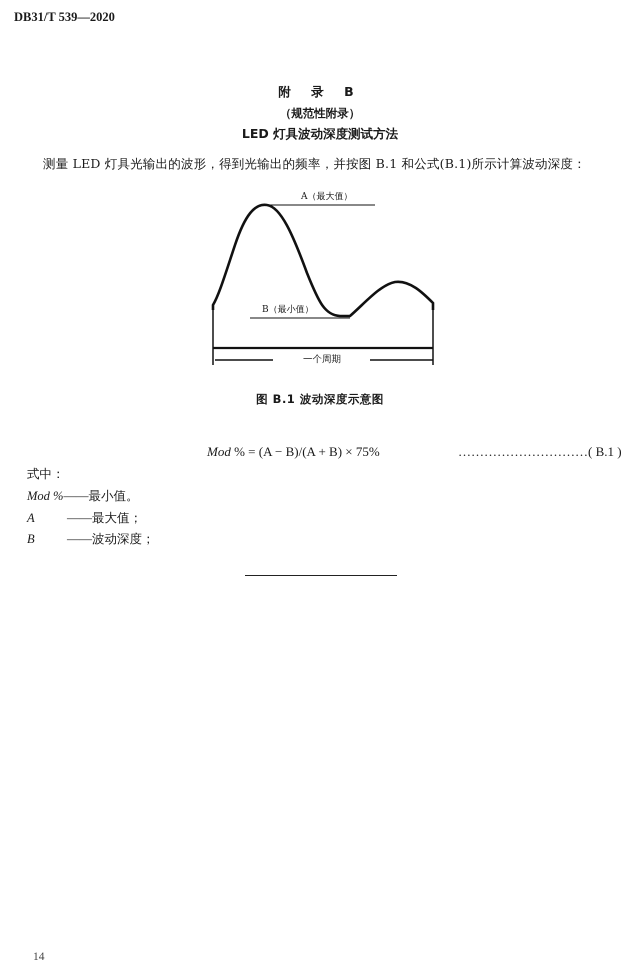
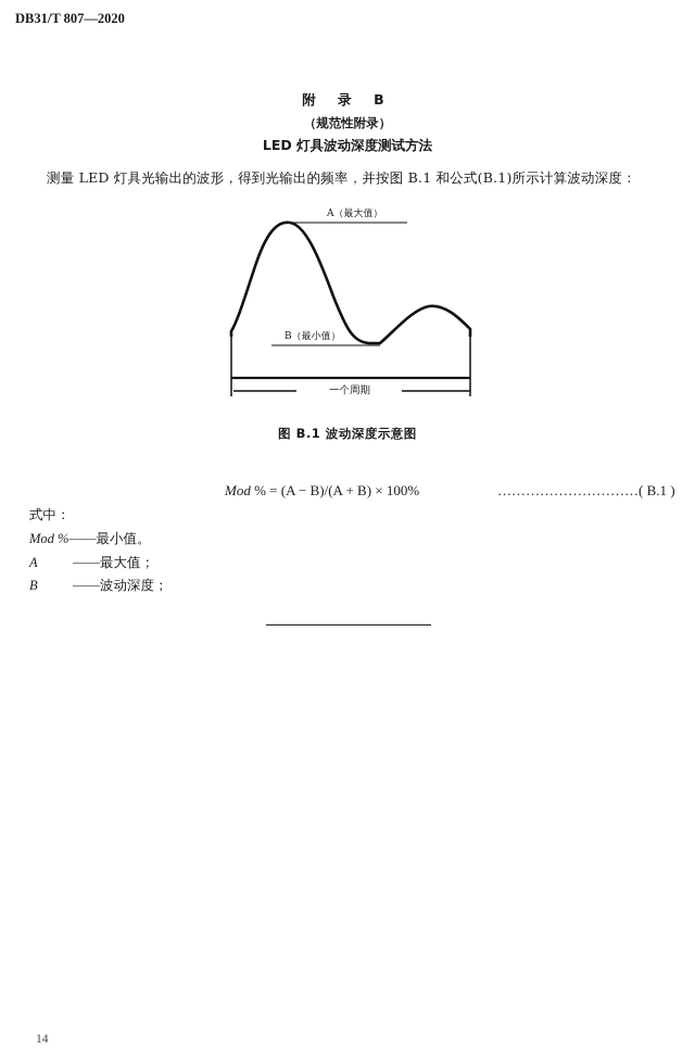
- DB31/T 539—2020
+ DB31/T 807—2020
  附 录 B
  （规范性附录）
  LED 灯具波动深度测试方法
  测量 LED 灯具光输出的波形，得到光输出的频率，并按图 B.1 和公式(B.1)所示计算波动深度：
  A（最大值）
  B（最小值）
  一个周期
  图 B.1 波动深度示意图
- Mod % = (A − B)/(A + B) × 75%
+ Mod % = (A − B)/(A + B) × 100%
  …………………………( B.1 )
  式中：
  Mod %——最小值。
  A ——最大值；
  B ——波动深度；
  14
